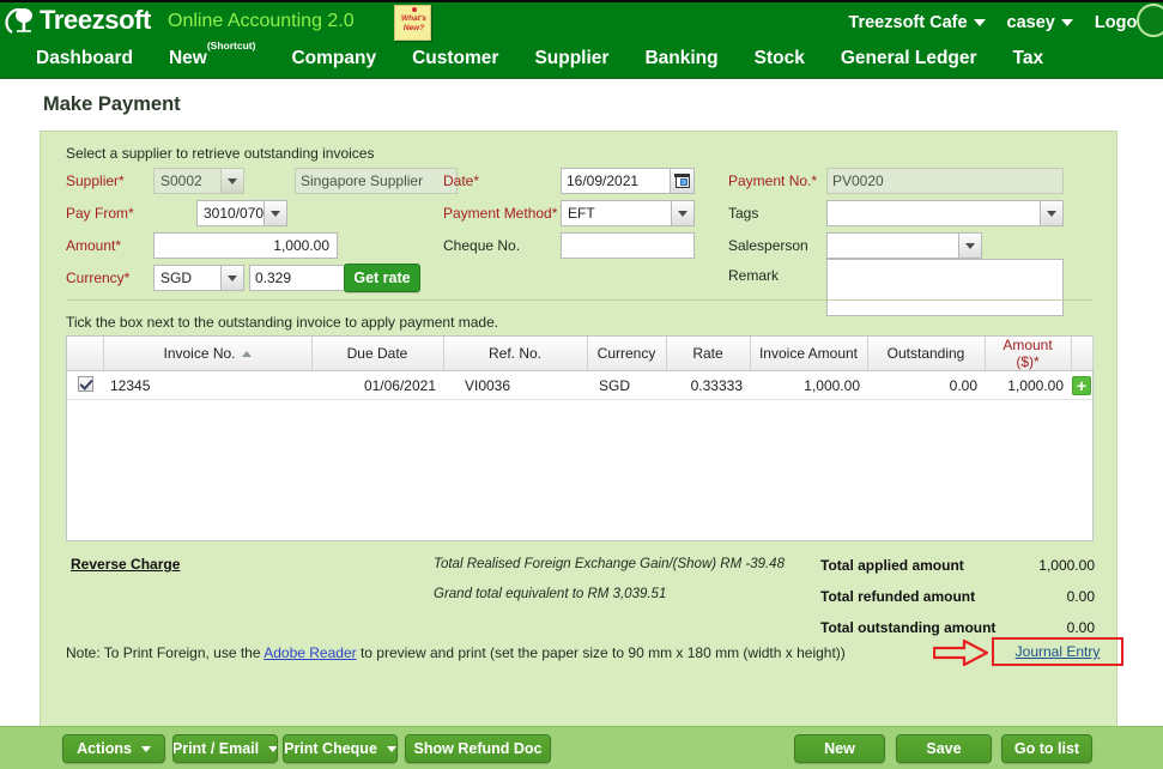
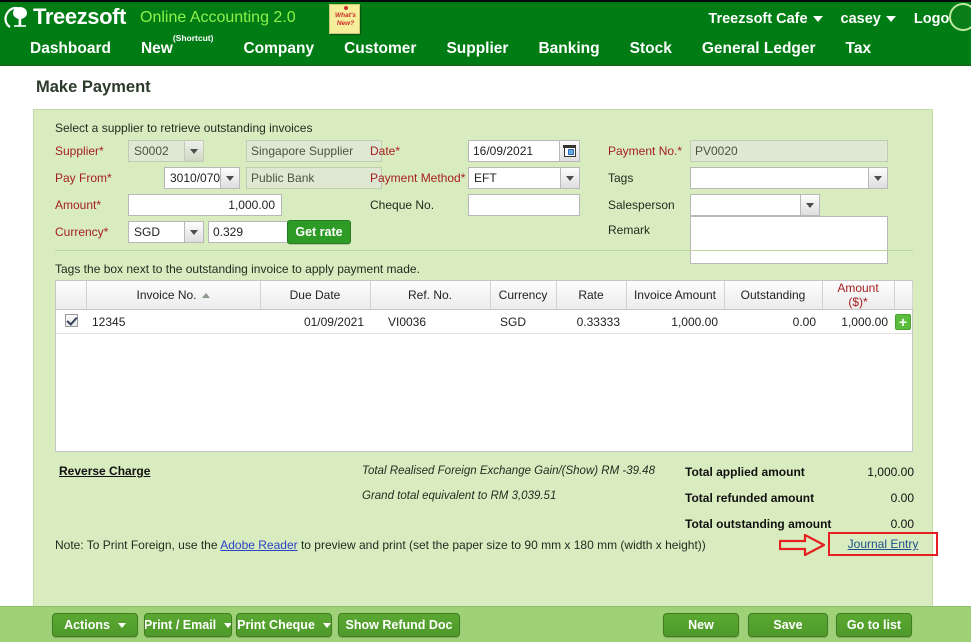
  Treezsoft
  Online Accounting 2.0
  Treezsoft Cafe
  casey
  Dashboard
  New(Shortcut)
  Company
  Customer
  Supplier
  Banking
  Stock
  General Ledger
  Tax
  Make Payment
  Select a supplier to retrieve outstanding invoices
  Supplier*
  S0002
  Singapore Supplier
  Pay From*
  3010/070
+ Public Bank
  Amount*
  1,000.00
  Currency*
  SGD
  0.329
  Get rate
  Date*
  16/09/2021
  Payment Method*
  EFT
  Cheque No.
  Payment No.*
  PV0020
  Tags
  Salesperson
  Remark
- Tick the box next to the outstanding invoice to apply payment made.
+ Tags the box next to the outstanding invoice to apply payment made.
  	Invoice No.	Due Date	Ref. No.	Currency	Rate	Invoice Amount	Outstanding	Amount ($)*
- 	12345	01/06/2021	VI0036	SGD	0.33333	1,000.00	0.00	1,000.00	+
+ 	12345	01/09/2021	VI0036	SGD	0.33333	1,000.00	0.00	1,000.00	+
  Reverse Charge
  Total Realised Foreign Exchange Gain/(Show) RM -39.48
  Grand total equivalent to RM 3,039.51
  Total applied amount
  1,000.00
  Total refunded amount
  0.00
  Total outstanding amount
  0.00
  Note: To Print Foreign, use the Adobe Reader to preview and print (set the paper size to 90 mm x 180 mm (width x height))
  Journal Entry
  Actions
  Print / Email
  Print Cheque
  Show Refund Doc
  New
  Save
  Go to list
